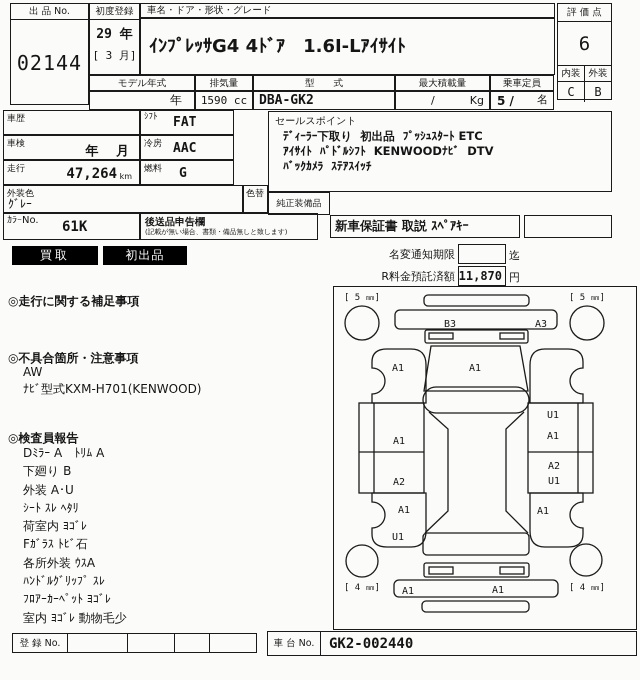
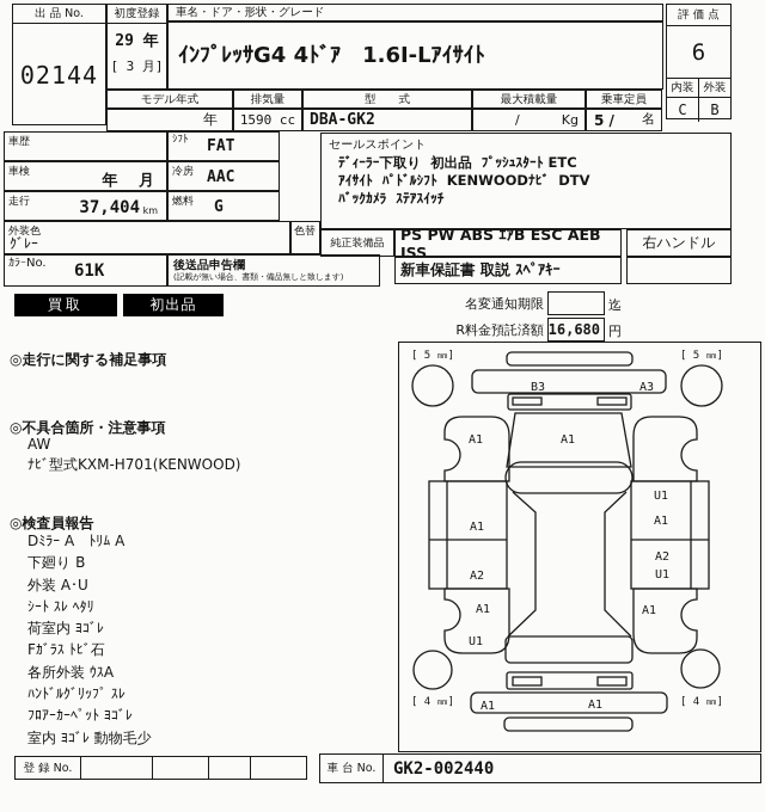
  出 品 No.
  02144
  初度登録
  29 年
  [ 3 月]
  車名・ドア・形状・グレード
  ｲﾝﾌﾟﾚｯｻG4 4ﾄﾞｱ 1.6I-Lｱｲｻｲﾄ
  モデル年式
  排気量
  型 式
  最大積載量
  乗車定員
  年
  1590 cc
  DBA-GK2
  /
  Kg
  5 /
  名
  評 価 点
  6
  内装
  外装
  C
  B
  車歴
  ｼﾌﾄ
  FAT
  車検
  年 月
  冷房
  AAC
  走行
- 47,264
+ 37,404
  km
  燃料
  G
  外装色
  ｸﾞﾚｰ
  色替
  ｶﾗｰNo.
  61K
  後送品申告欄
  (記載が無い場合、書類・備品無しと致します)
  セールスポイント
  ﾃﾞｨｰﾗｰ下取り 初出品 ﾌﾟｯｼｭｽﾀｰﾄ ETC
  ｱｲｻｲﾄ ﾊﾟﾄﾞﾙｼﾌﾄ KENWOODﾅﾋﾞ DTV
  ﾊﾞｯｸｶﾒﾗ ｽﾃｱｽｲｯﾁ
  純正装備品
+ PS PW ABS ｴｱB ESC AEB ISS
+ 右ハンドル
  新車保証書 取説 ｽﾍﾟｱｷｰ
  買取
  初出品
  名変通知期限
  迄
  R料金預託済額
- 11,870
+ 16,680
  円
  ◎走行に関する補足事項
  ◎不具合箇所・注意事項
  AW
  ﾅﾋﾞ型式KXM-H701(KENWOOD)
  ◎検査員報告
  Dﾐﾗｰ A ﾄﾘﾑ A
  下廻り B
  外装 A･U
  ｼｰﾄ ｽﾚ ﾍﾀﾘ
  荷室内 ﾖｺﾞﾚ
  Fｶﾞﾗｽ ﾄﾋﾞ石
  各所外装 ｳｽA
  ﾊﾝﾄﾞﾙｸﾞﾘｯﾌﾟ ｽﾚ
  ﾌﾛｱｰｶｰﾍﾟｯﾄ ﾖｺﾞﾚ
  室内 ﾖｺﾞﾚ 動物毛少
  [ 5 ㎜]
  [ 5 ㎜]
  [ 4 ㎜]
  [ 4 ㎜]
  B3
  A3
  A1
  A1
  A1
  A2
  U1
  A1
  A2
  U1
  A1
  U1
  A1
  A1
  A1
  登 録 No.
  車 台 No.
  GK2-002440
